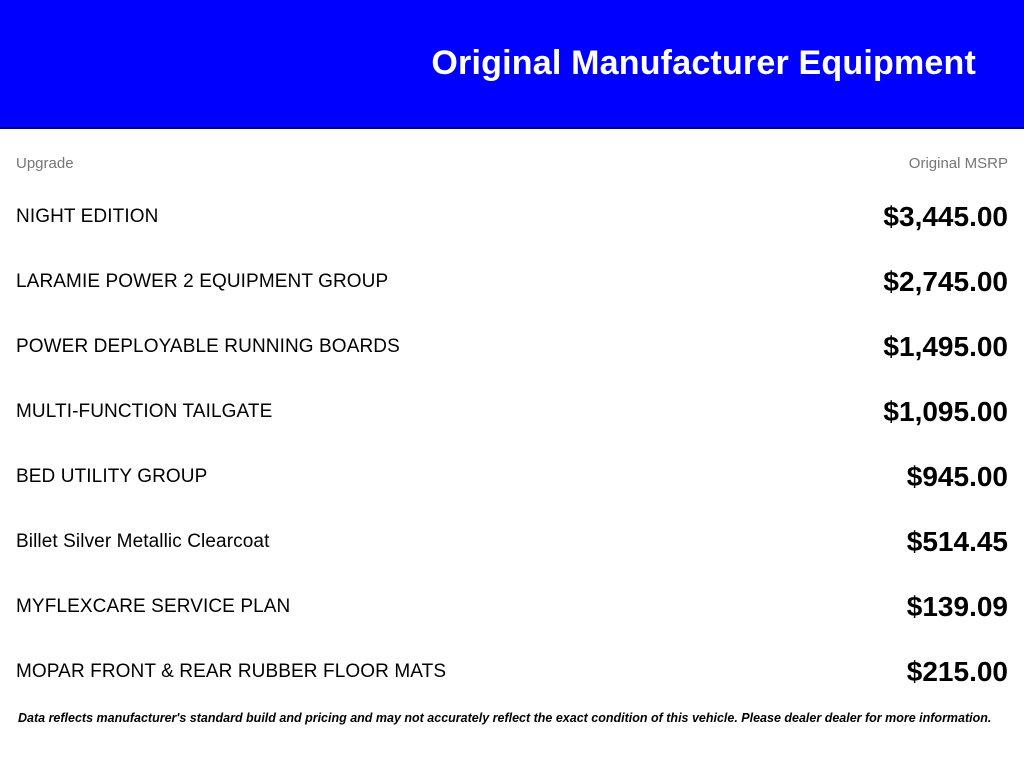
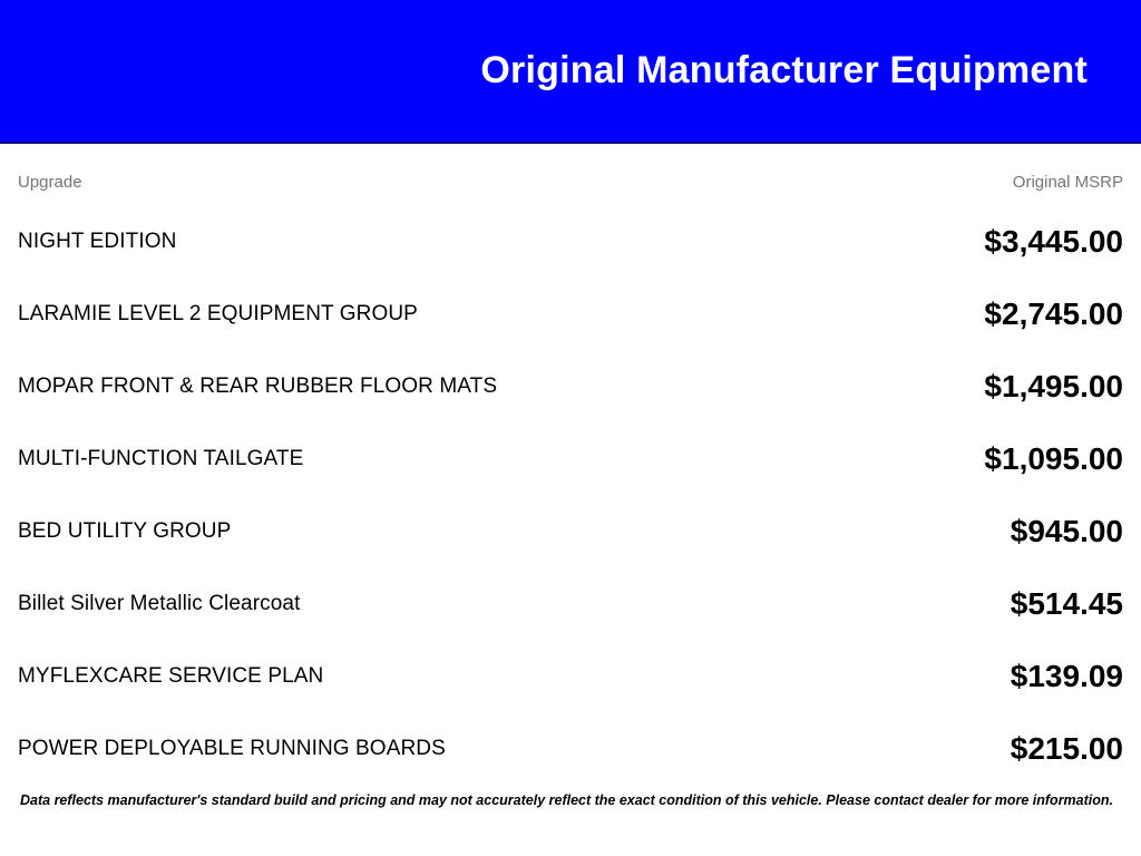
  Original Manufacturer Equipment
  Upgrade	Original MSRP
  NIGHT EDITION	$3,445.00
- LARAMIE POWER 2 EQUIPMENT GROUP	$2,745.00
+ LARAMIE LEVEL 2 EQUIPMENT GROUP	$2,745.00
- POWER DEPLOYABLE RUNNING BOARDS	$1,495.00
+ MOPAR FRONT & REAR RUBBER FLOOR MATS	$1,495.00
  MULTI-FUNCTION TAILGATE	$1,095.00
  BED UTILITY GROUP	$945.00
  Billet Silver Metallic Clearcoat	$514.45
  MYFLEXCARE SERVICE PLAN	$139.09
- MOPAR FRONT & REAR RUBBER FLOOR MATS	$215.00
+ POWER DEPLOYABLE RUNNING BOARDS	$215.00
- Data reflects manufacturer's standard build and pricing and may not accurately reflect the exact condition of this vehicle. Please dealer dealer for more information.
+ Data reflects manufacturer's standard build and pricing and may not accurately reflect the exact condition of this vehicle. Please contact dealer for more information.
